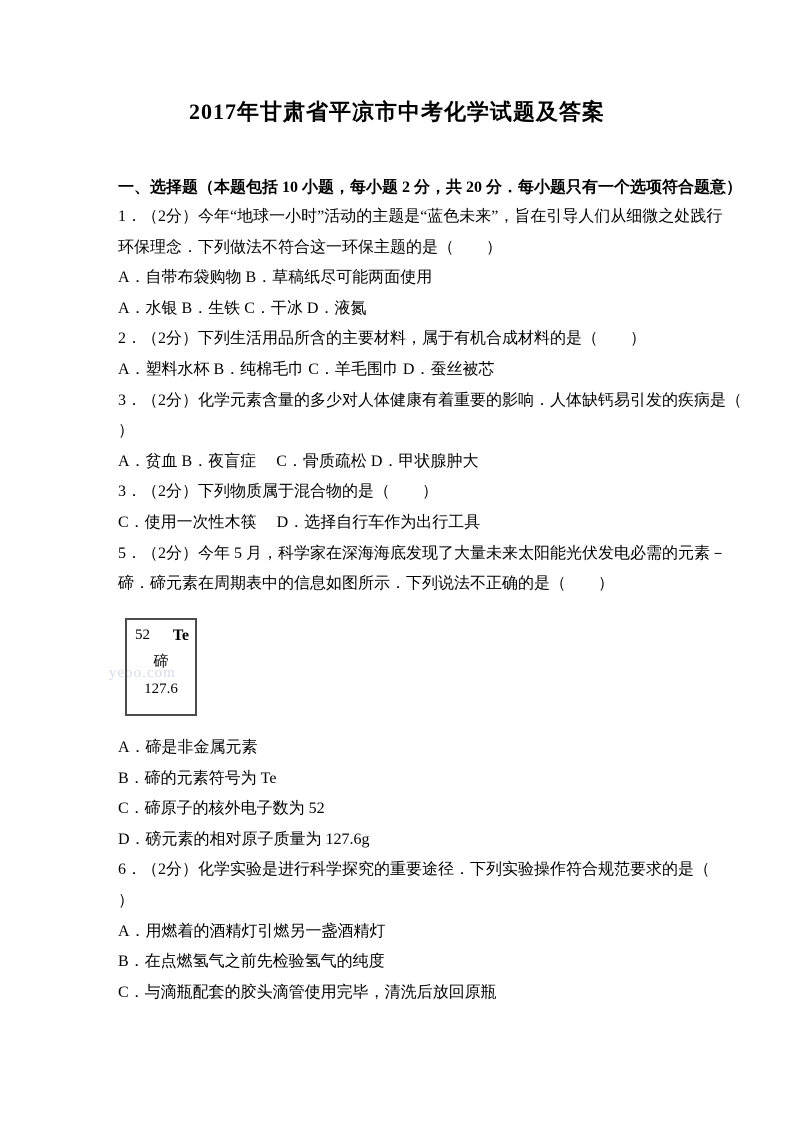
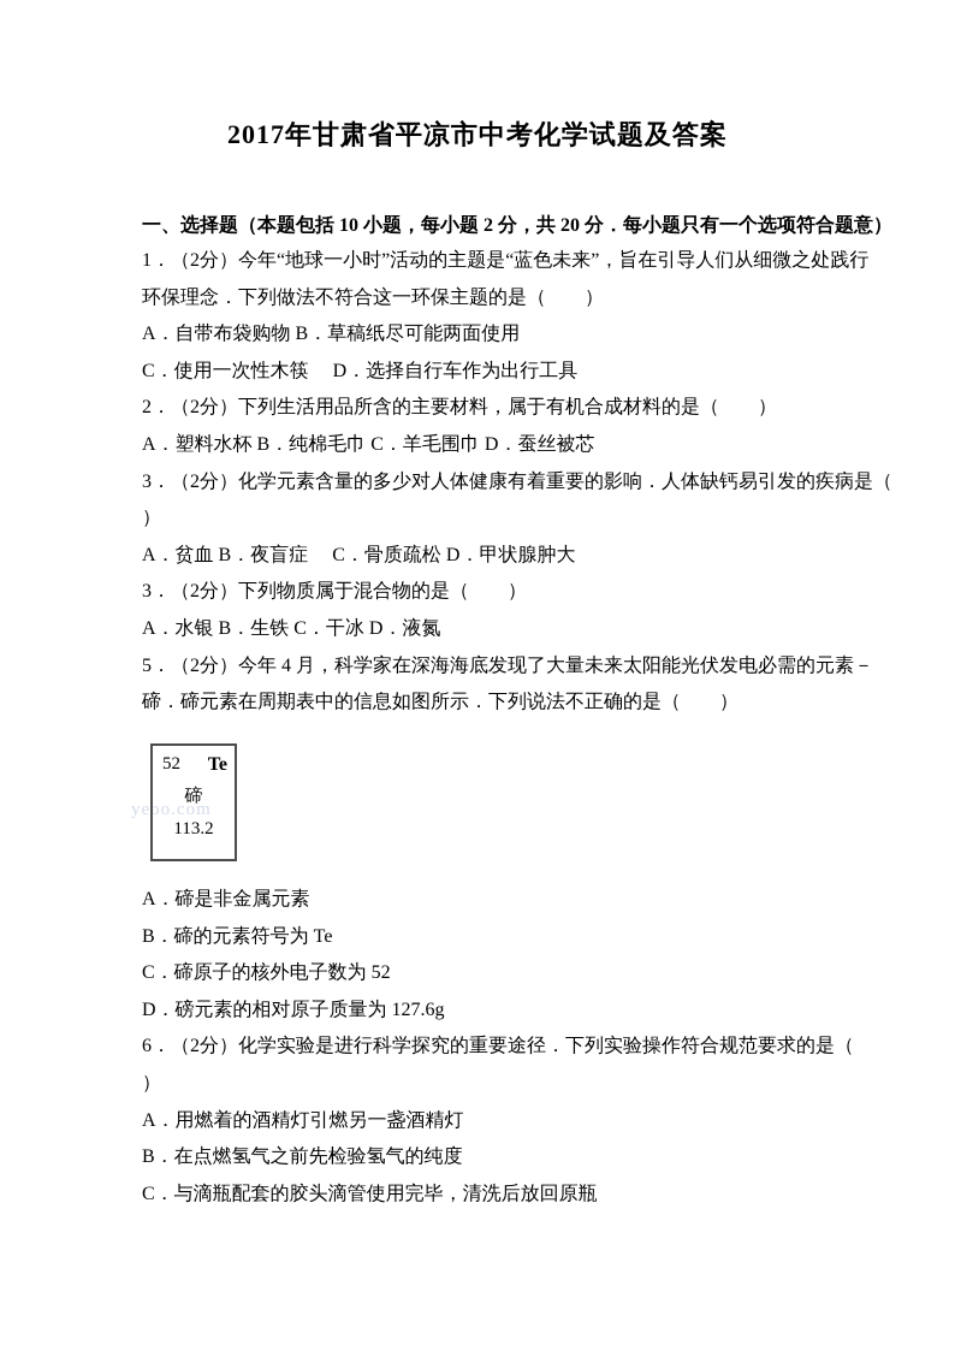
  2017年甘肃省平凉市中考化学试题及答案
  一、选择题（本题包括 10 小题，每小题 2 分，共 20 分．每小题只有一个选项符合题意）
  1．（2分）今年“地球一小时”活动的主题是“蓝色未来”，旨在引导人们从细微之处践行
  环保理念．下列做法不符合这一环保主题的是（ ）
  A．自带布袋购物 B．草稿纸尽可能两面使用
- A．水银 B．生铁 C．干冰 D．液氮
+ C．使用一次性木筷 D．选择自行车作为出行工具
  2．（2分）下列生活用品所含的主要材料，属于有机合成材料的是（ ）
  A．塑料水杯 B．纯棉毛巾 C．羊毛围巾 D．蚕丝被芯
  3．（2分）化学元素含量的多少对人体健康有着重要的影响．人体缺钙易引发的疾病是（
  ）
  A．贫血 B．夜盲症 C．骨质疏松 D．甲状腺肿大
  3．（2分）下列物质属于混合物的是（ ）
- C．使用一次性木筷 D．选择自行车作为出行工具
+ A．水银 B．生铁 C．干冰 D．液氮
- 5．（2分）今年 5 月，科学家在深海海底发现了大量未来太阳能光伏发电必需的元素－
+ 5．（2分）今年 4 月，科学家在深海海底发现了大量未来太阳能光伏发电必需的元素－
  碲．碲元素在周期表中的信息如图所示．下列说法不正确的是（ ）
  yeoo.com
  52
  Te
  碲
- 127.6
+ 113.2
  A．碲是非金属元素
  B．碲的元素符号为 Te
  C．碲原子的核外电子数为 52
  D．磅元素的相对原子质量为 127.6g
  6．（2分）化学实验是进行科学探究的重要途径．下列实验操作符合规范要求的是（
  ）
  A．用燃着的酒精灯引燃另一盏酒精灯
  B．在点燃氢气之前先检验氢气的纯度
  C．与滴瓶配套的胶头滴管使用完毕，清洗后放回原瓶
